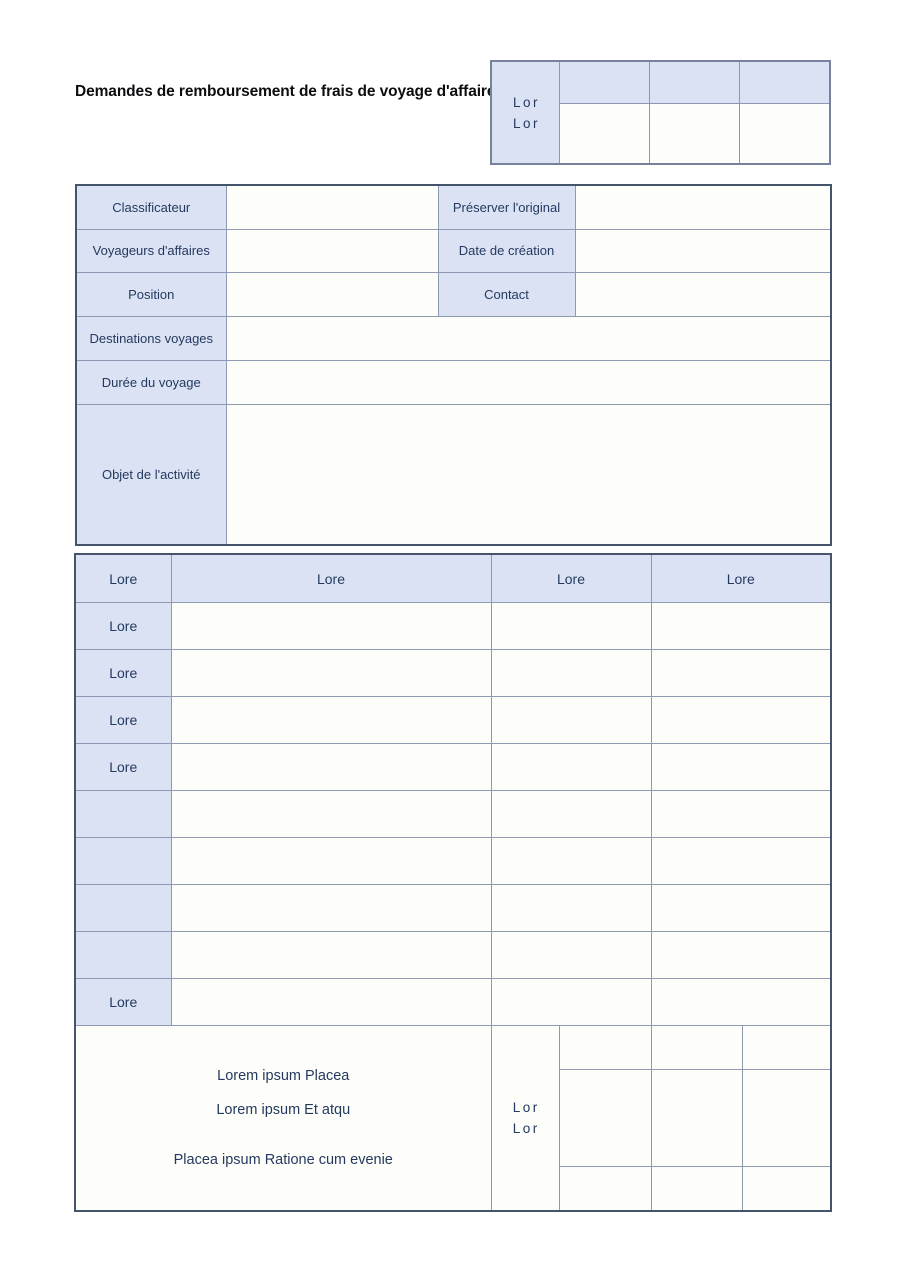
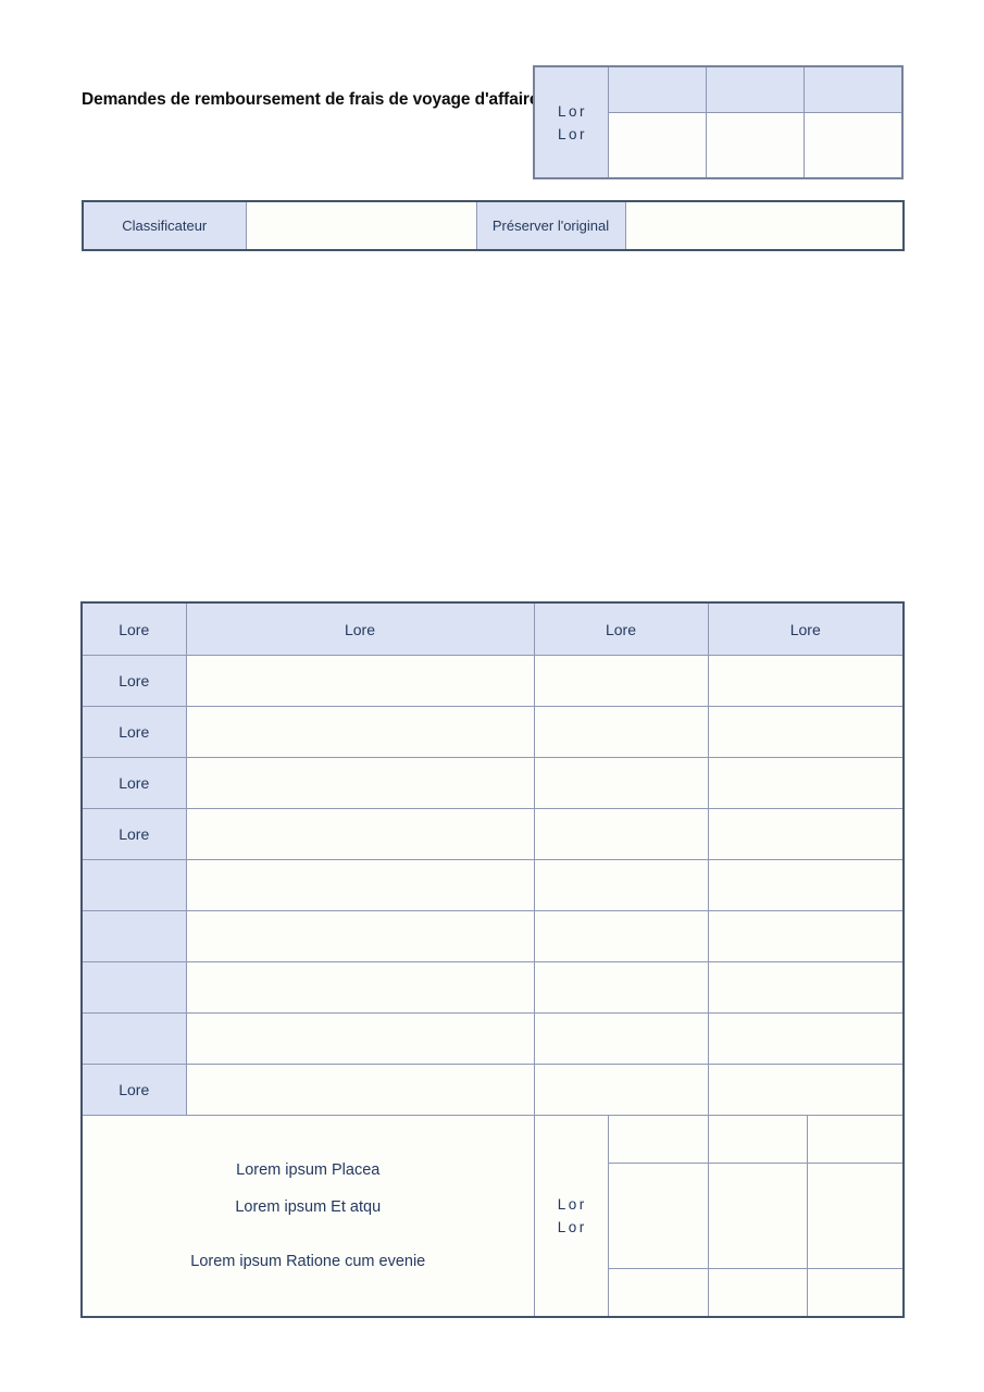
  Demandes de remboursement de frais de voyage d'affair
  Lor Lor
  Classificateur		Préserver l'original
- Voyageurs d'affaires		Date de création
- Position		Contact
- Destinations voyages
- Durée du voyage
- Objet de l'activité
  Lore	Lore	Lore	Lore
  Lore
  Lore
  Lore
  Lore
  Lore
- Lorem ipsum Placea Lorem ipsum Et atqu Placea ipsum Ratione cum evenie	Lor Lor
+ Lorem ipsum Placea Lorem ipsum Et atqu Lorem ipsum Ratione cum evenie	Lor Lor
